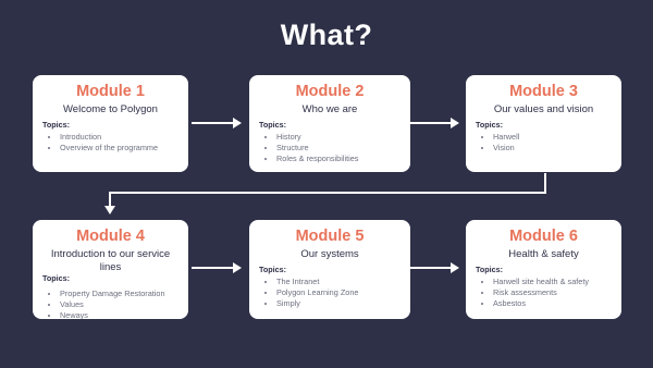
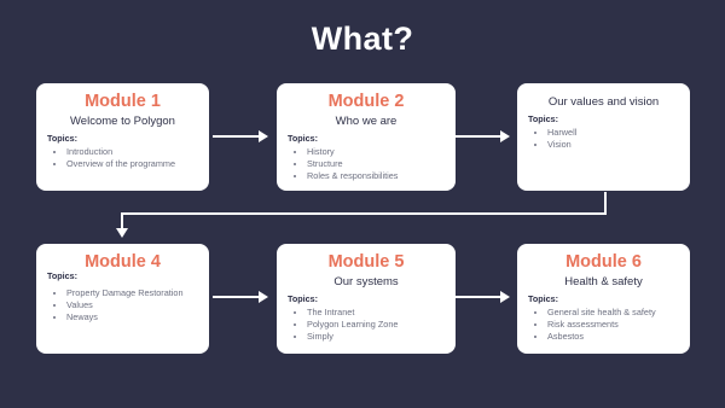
  What?
  Module 1
  Welcome to Polygon
  Topics:
  Introduction
  Overview of the programme
  Module 2
  Who we are
  Topics:
  History
  Structure
  Roles & responsibilities
- Module 3
  Our values and vision
  Topics:
  Harwell
  Vision
  Module 4
- Introduction to our service lines
  Topics:
  Property Damage Restoration
  Values
  Neways
  Module 5
  Our systems
  Topics:
  The Intranet
  Polygon Learning Zone
  Simply
  Module 6
  Health & safety
  Topics:
- Harwell site health & safety
+ General site health & safety
  Risk assessments
  Asbestos
